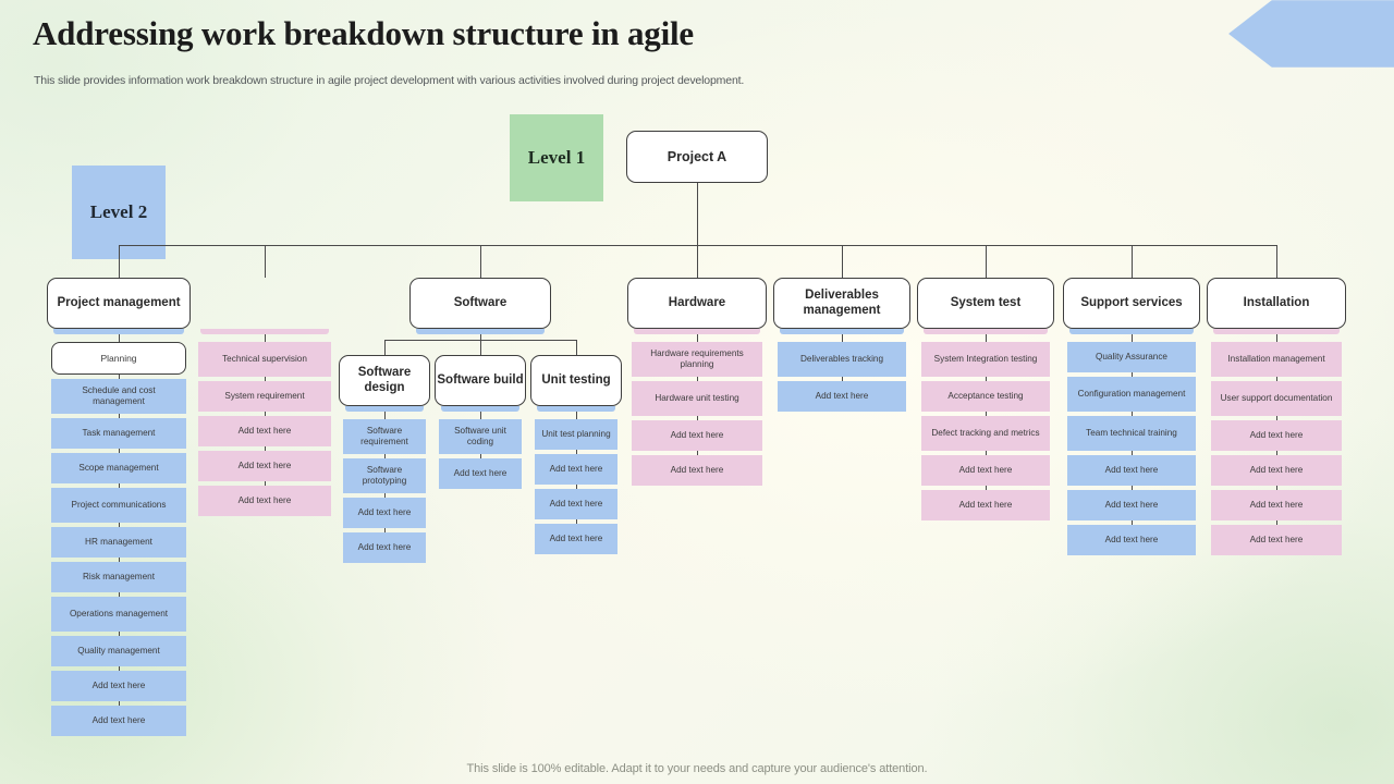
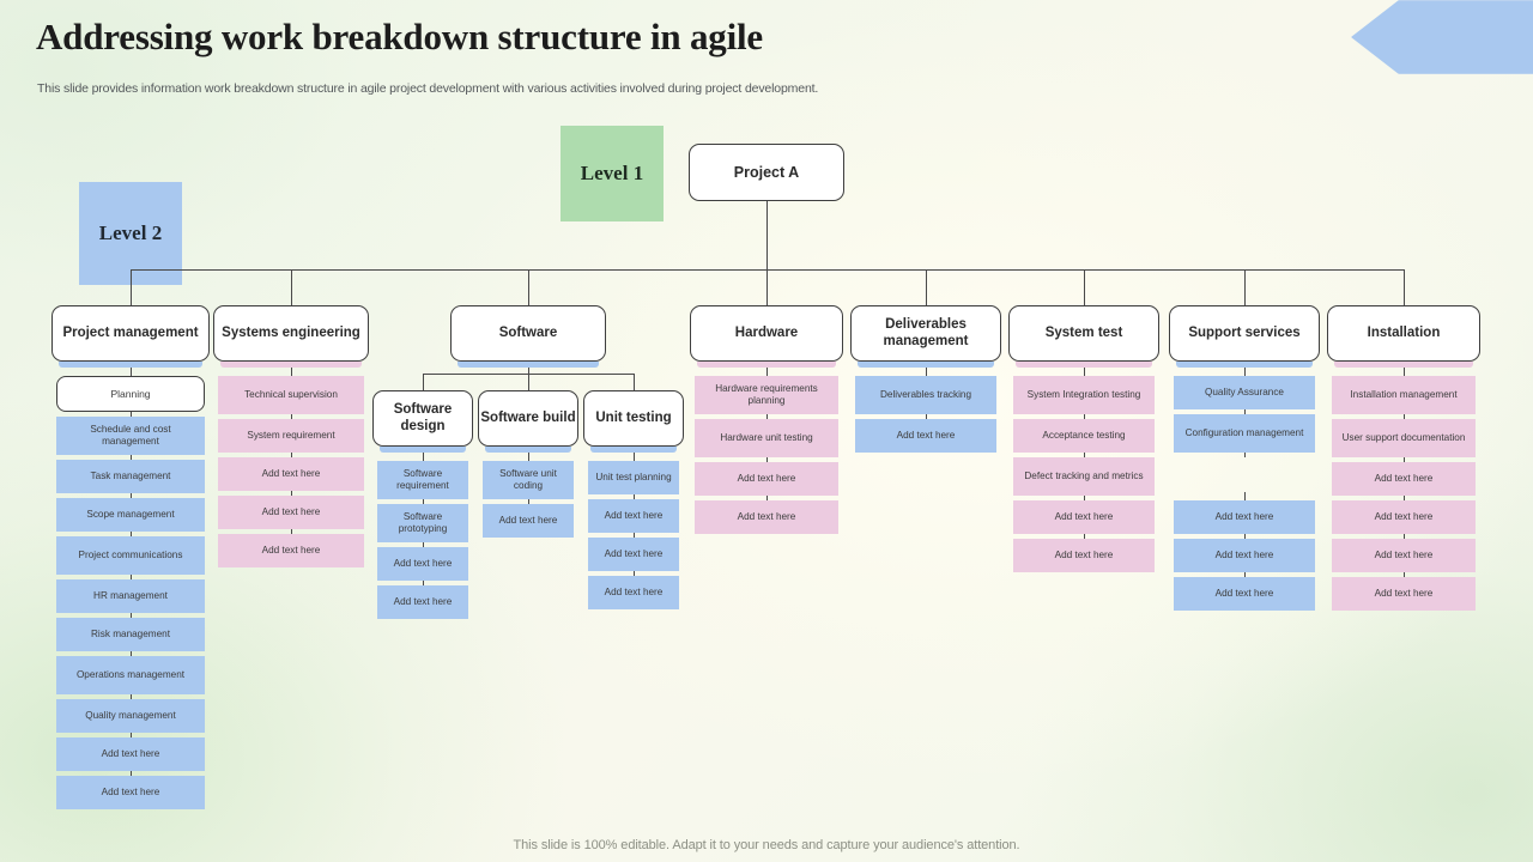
  Addressing work breakdown structure in agile
  This slide provides information work breakdown structure in agile project development with various activities involved during project development.
  This slide is 100% editable. Adapt it to your needs and capture your audience's attention.
  Level 1
  Level 2
  Project A
  Software
  Project management
  Planning
  Schedule and cost management
  Task management
  Scope management
  Project communications
  HR management
  Risk management
  Operations management
  Quality management
  Add text here
  Add text here
+ Systems engineering
  Technical supervision
  System requirement
  Add text here
  Add text here
  Add text here
  Software design
  Software requirement
  Software prototyping
  Add text here
  Add text here
  Software build
  Software unit coding
  Add text here
  Unit testing
  Unit test planning
  Add text here
  Add text here
  Add text here
  Hardware
  Hardware requirements planning
  Hardware unit testing
  Add text here
  Add text here
  Deliverables management
  Deliverables tracking
  Add text here
  System test
  System Integration testing
  Acceptance testing
  Defect tracking and metrics
  Add text here
  Add text here
  Support services
  Quality Assurance
  Configuration management
- Team technical training
  Add text here
  Add text here
  Add text here
  Installation
  Installation management
  User support documentation
  Add text here
  Add text here
  Add text here
  Add text here
